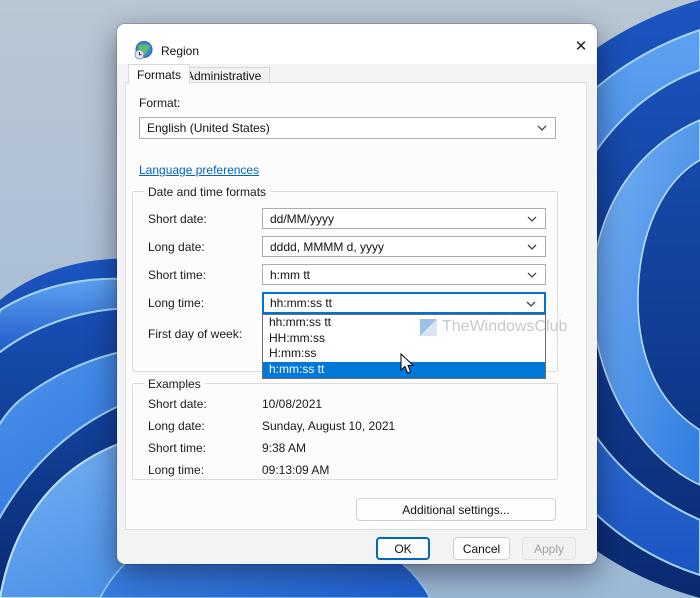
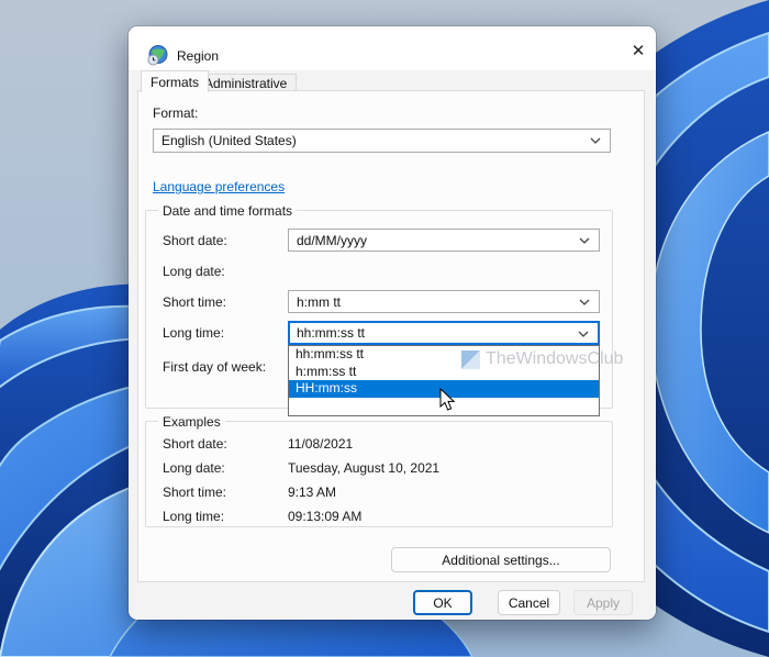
  Region
  ✕
  Formats
  dministrative
  Format:
  English (United States)
  Language preferences
  Date and time formats
  Short date:
  dd/MM/yyyy
  Long date:
- dddd, MMMM d, yyyy
  Short time:
  h:mm tt
  Long time:
  hh:mm:ss tt
  First day of week:
  hh:mm:ss tt
- HH:mm:ss
+ h:mm:ss tt
- H:mm:ss
- h:mm:ss tt
+ HH:mm:ss
  TheWindowsClub
  Examples
  Short date:
- 10/08/2021
+ 11/08/2021
  Long date:
- Sunday, August 10, 2021
+ Tuesday, August 10, 2021
  Short time:
- 9:38 AM
+ 9:13 AM
  Long time:
  09:13:09 AM
  Additional settings...
  OK
  Cancel
  Apply
